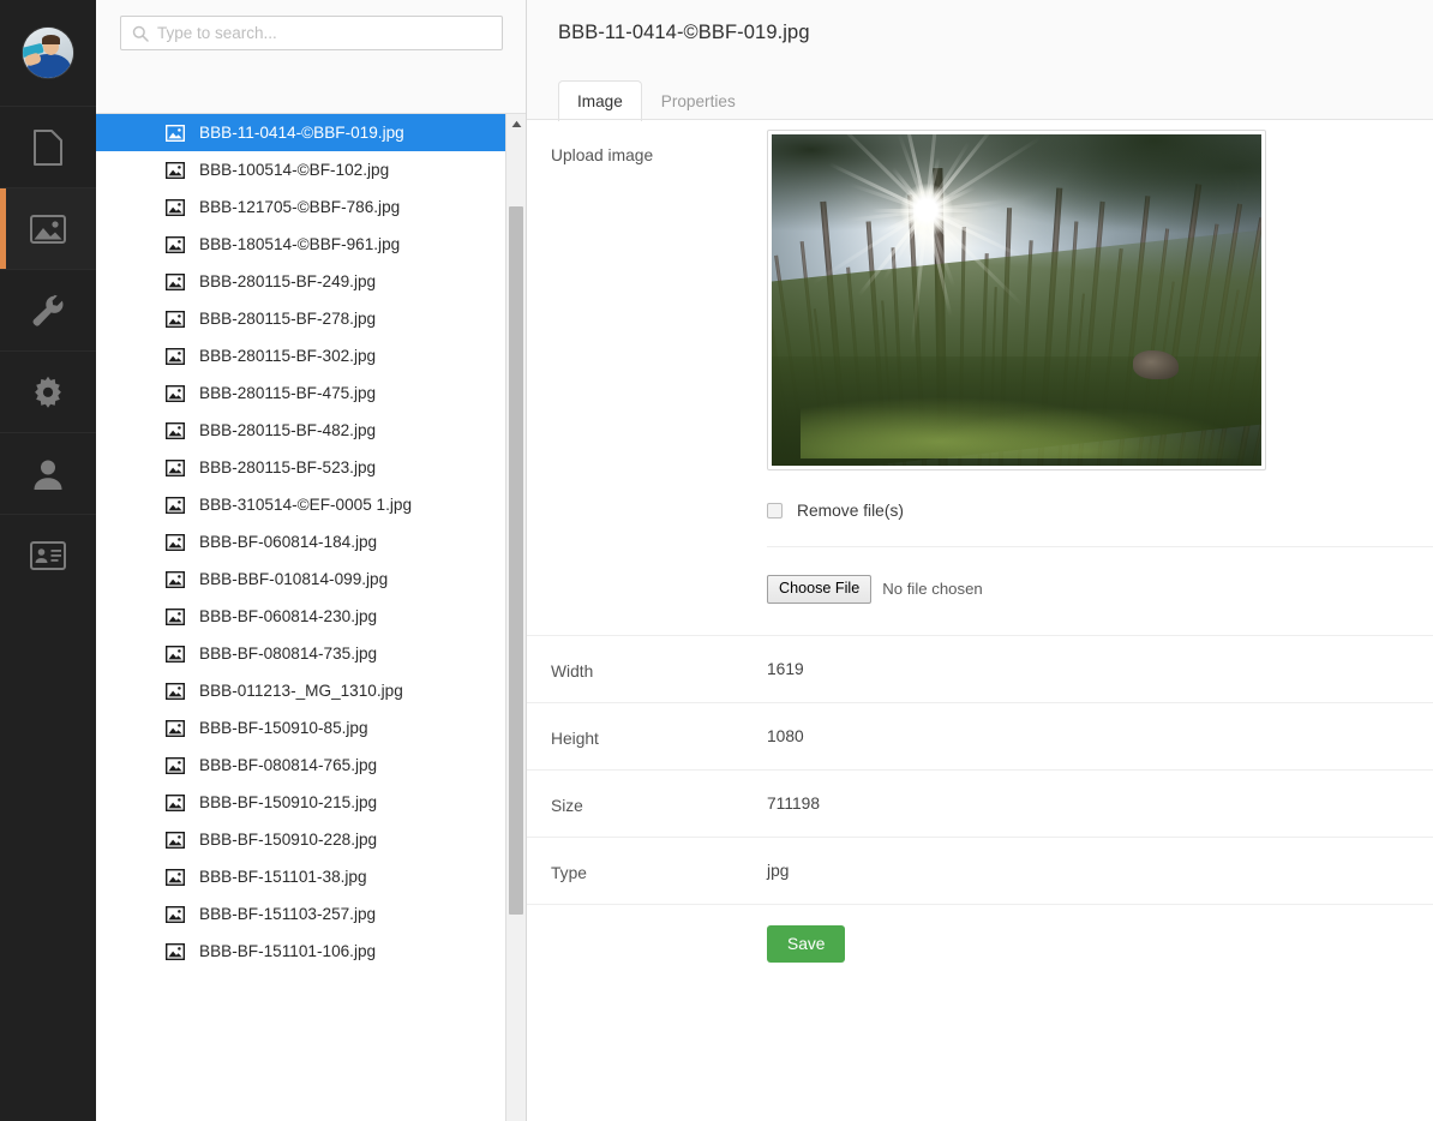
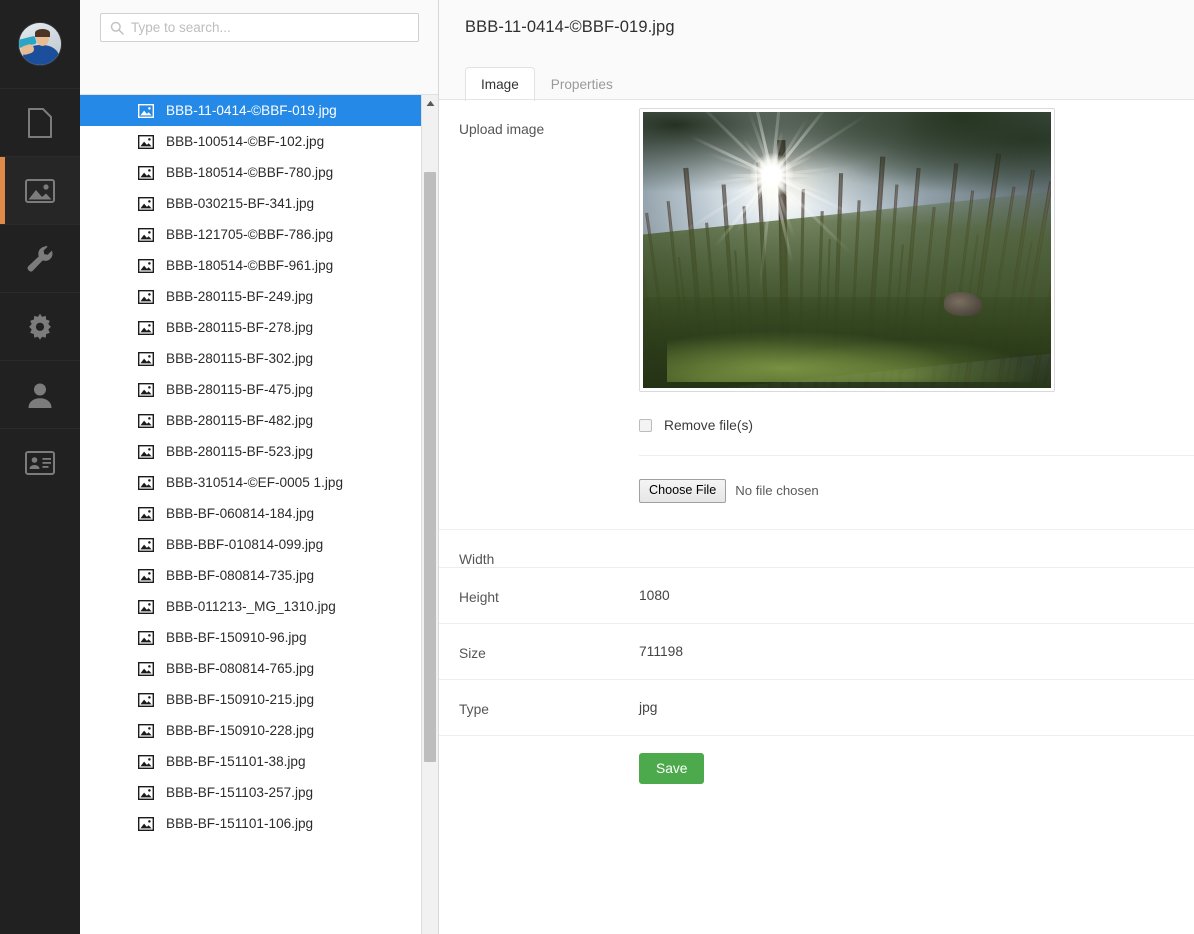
  Type to search...
  BBB-11-0414-©BBF-019.jpg
  BBB-100514-©BF-102.jpg
+ BBB-180514-©BBF-780.jpg
+ BBB-030215-BF-341.jpg
  BBB-121705-©BBF-786.jpg
  BBB-180514-©BBF-961.jpg
  BBB-280115-BF-249.jpg
  BBB-280115-BF-278.jpg
  BBB-280115-BF-302.jpg
  BBB-280115-BF-475.jpg
  BBB-280115-BF-482.jpg
  BBB-280115-BF-523.jpg
  BBB-310514-©EF-0005 1.jpg
  BBB-BF-060814-184.jpg
  BBB-BBF-010814-099.jpg
- BBB-BF-060814-230.jpg
  BBB-BF-080814-735.jpg
  BBB-011213-_MG_1310.jpg
- BBB-BF-150910-85.jpg
+ BBB-BF-150910-96.jpg
  BBB-BF-080814-765.jpg
  BBB-BF-150910-215.jpg
  BBB-BF-150910-228.jpg
  BBB-BF-151101-38.jpg
  BBB-BF-151103-257.jpg
  BBB-BF-151101-106.jpg
  BBB-11-0414-©BBF-019.jpg
  Image
  Properties
  Upload image
  Remove file(s)
  Choose File
  No file chosen
  Width
- 1619
  Height
  1080
  Size
  711198
  Type
  jpg
  Save
